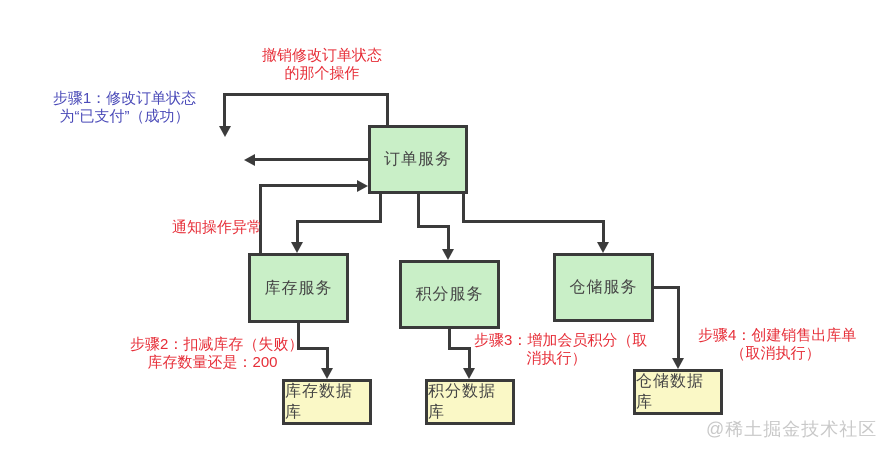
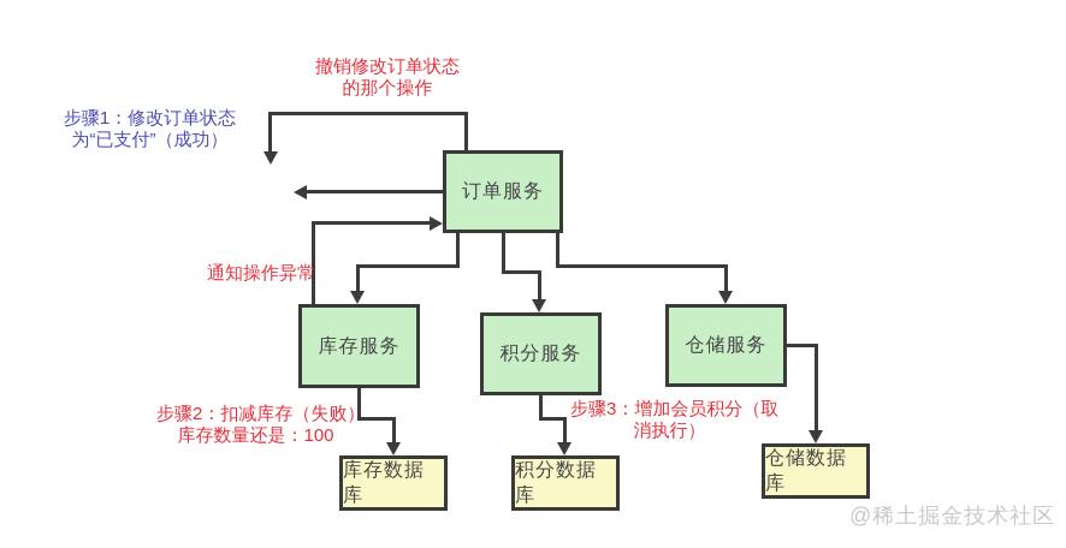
  订单服务
  库存服务
  积分服务
  仓储服务
  库存数据库
  积分数据库
  仓储数据库
  撤销修改订单状态
  的那个操作
  步骤1：修改订单状态
  为“已支付”（成功）
  通知操作异常
  步骤2：扣减库存（失败）
- 库存数量还是：200
+ 库存数量还是：100
  步骤3：增加会员积分（取
  消执行）
- 步骤4：创建销售出库单
- （取消执行）
  @稀土掘金技术社区
